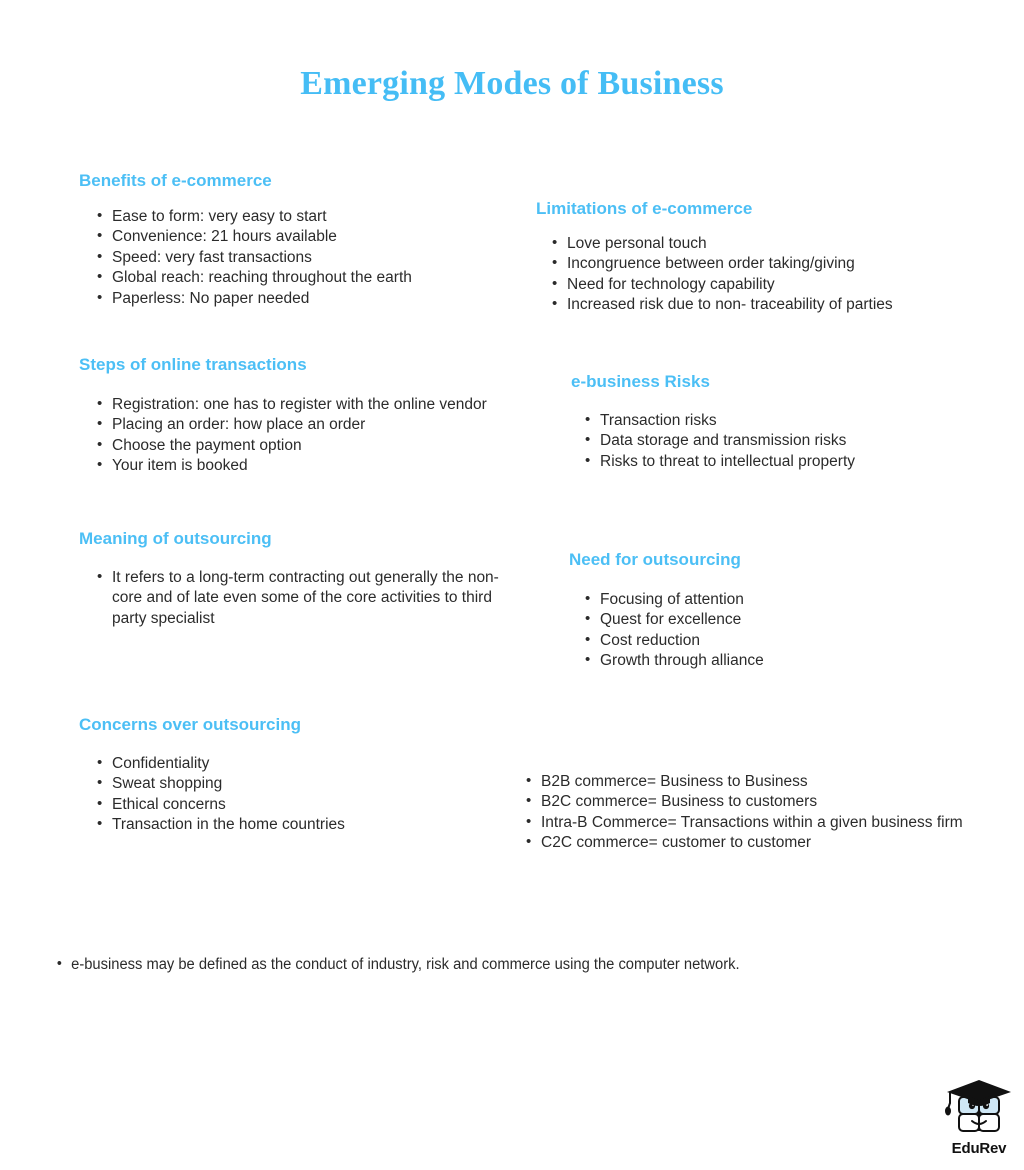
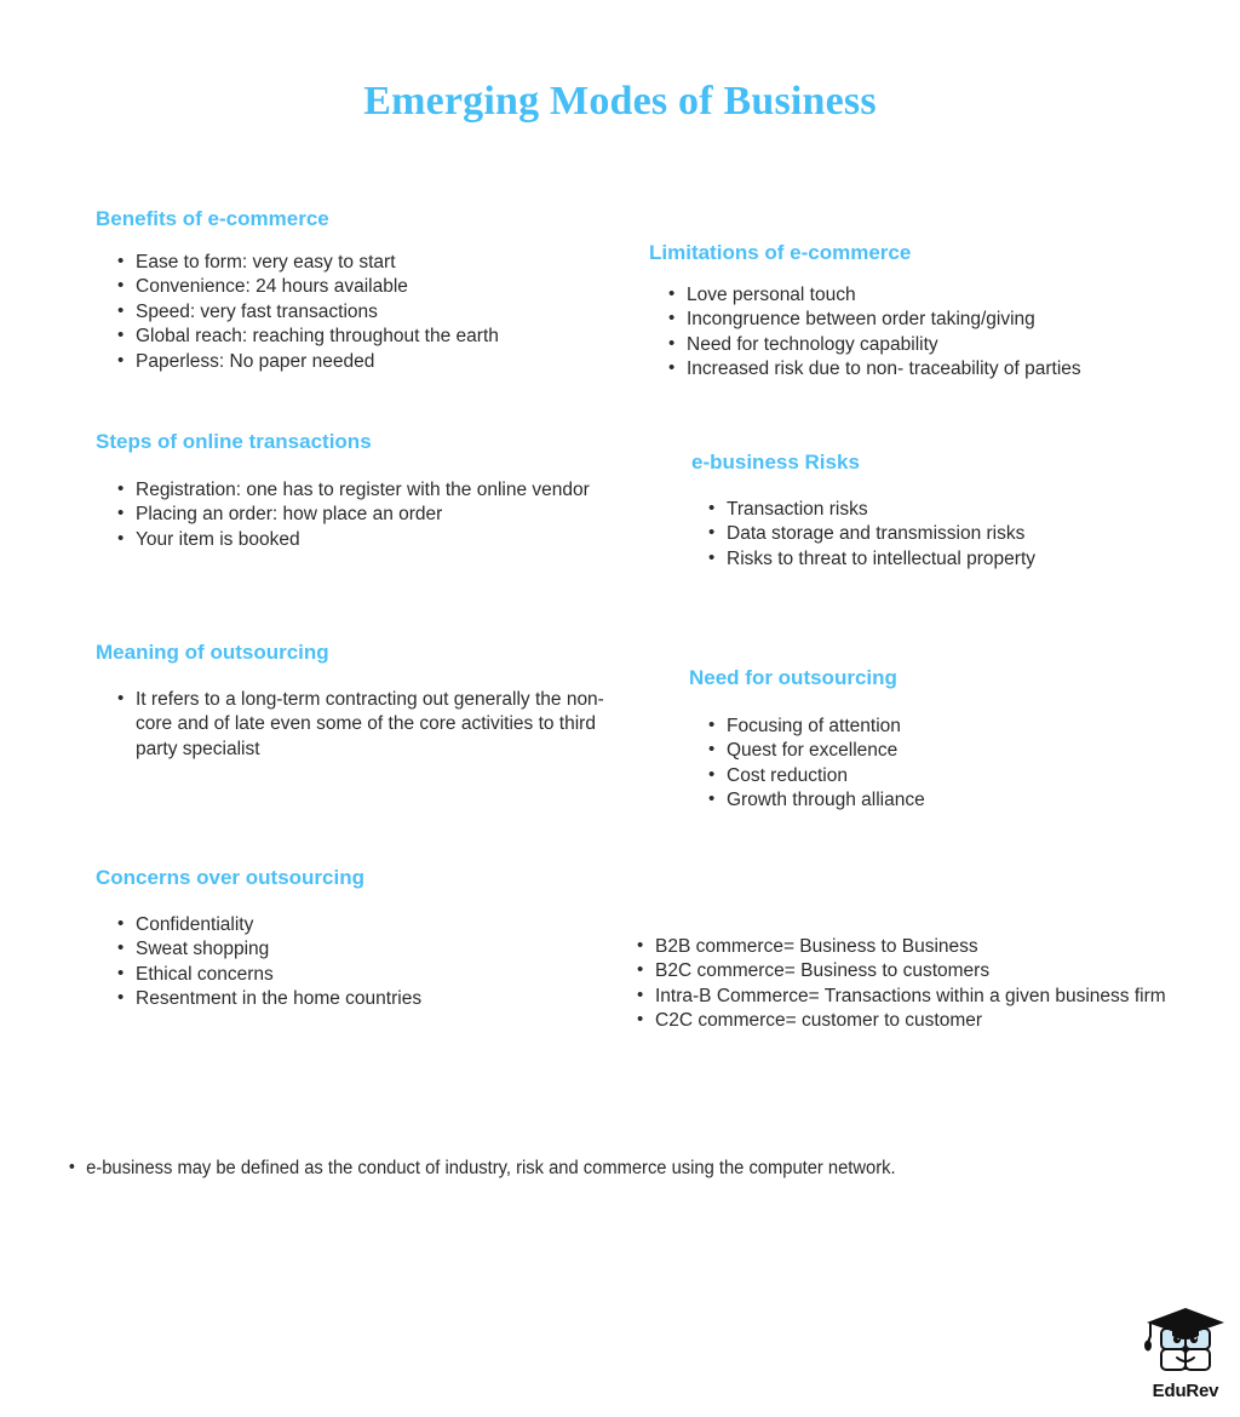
  Emerging Modes of Business
  Benefits of e-commerce
  Ease to form: very easy to start
- Convenience: 21 hours available
+ Convenience: 24 hours available
  Speed: very fast transactions
  Global reach: reaching throughout the earth
  Paperless: No paper needed
  Limitations of e-commerce
  Love personal touch
  Incongruence between order taking/giving
  Need for technology capability
  Increased risk due to non- traceability of parties
  Steps of online transactions
  Registration: one has to register with the online vendor
  Placing an order: how place an order
- Choose the payment option
  Your item is booked
  e-business Risks
  Transaction risks
  Data storage and transmission risks
  Risks to threat to intellectual property
  Meaning of outsourcing
  It refers to a long-term contracting out generally the non-core and of late even some of the core activities to third party specialist
  Need for outsourcing
  Focusing of attention
  Quest for excellence
  Cost reduction
  Growth through alliance
  Concerns over outsourcing
  Confidentiality
  Sweat shopping
  Ethical concerns
- Transaction in the home countries
+ Resentment in the home countries
  B2B commerce= Business to Business
  B2C commerce= Business to customers
  Intra-B Commerce= Transactions within a given business firm
  C2C commerce= customer to customer
  e-business may be defined as the conduct of industry, risk and commerce using the computer network.
  EduRev
